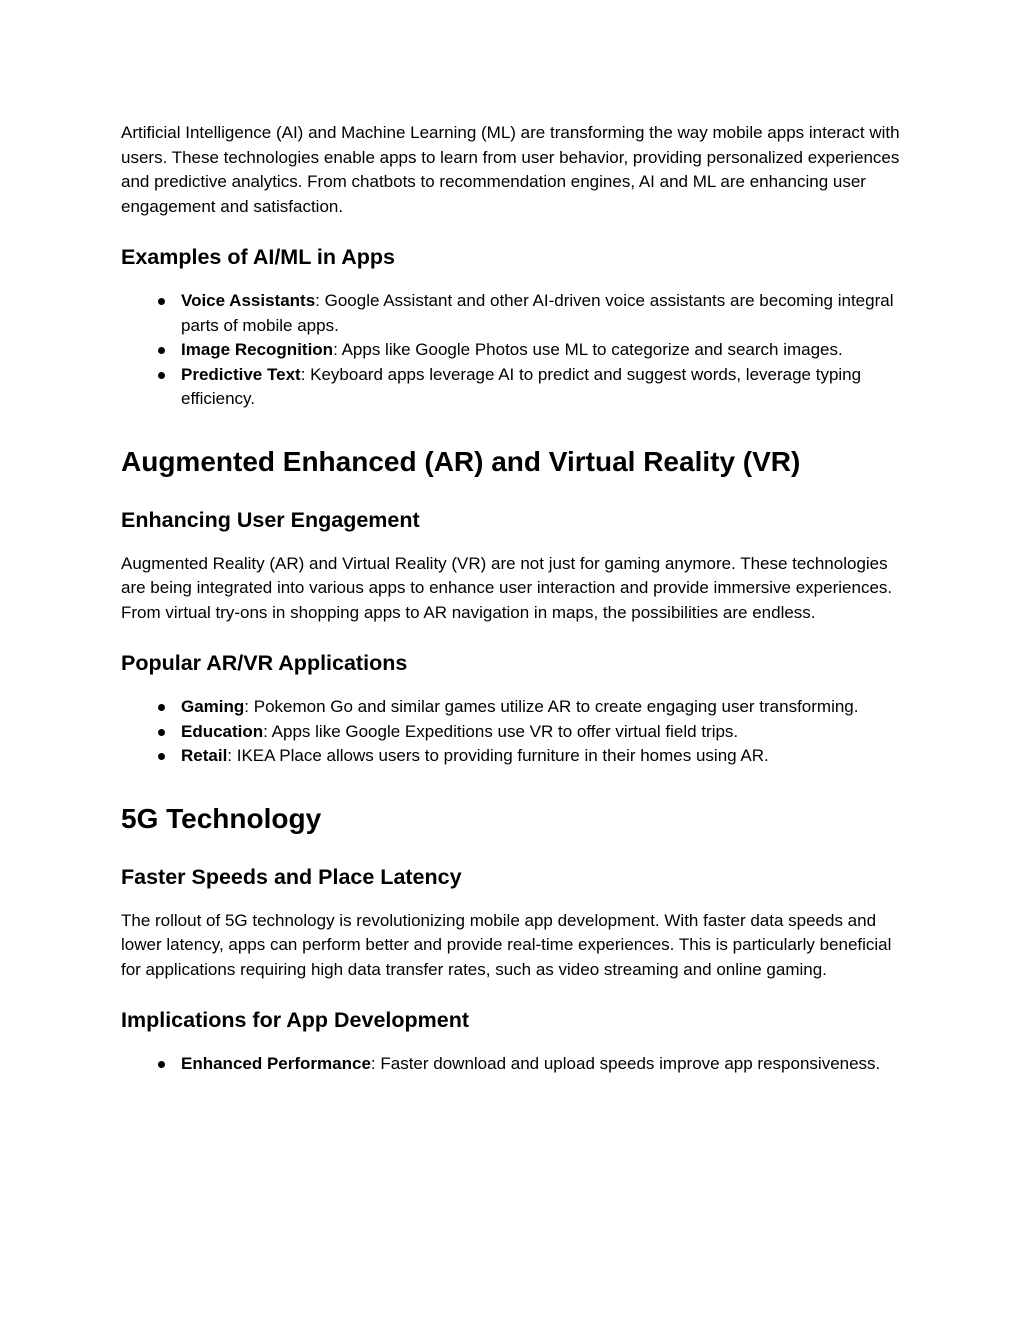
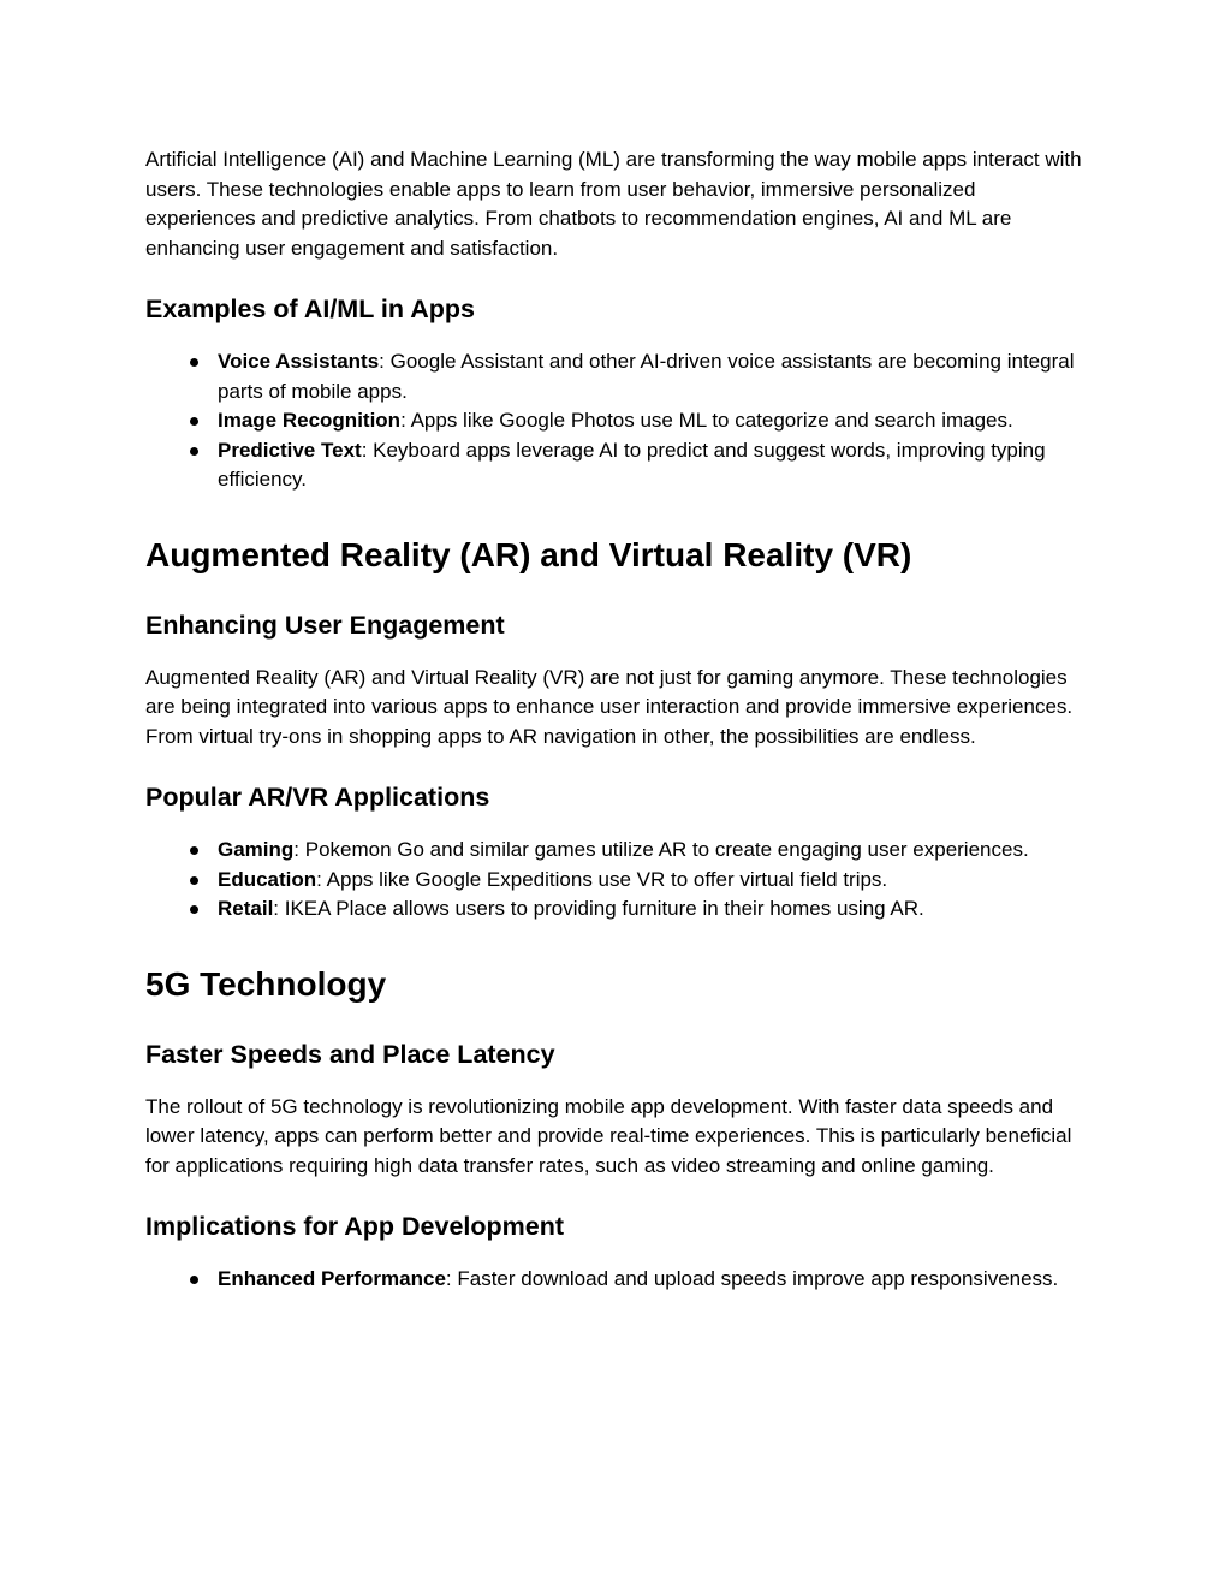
- Artificial Intelligence (AI) and Machine Learning (ML) are transforming the way mobile apps interact with users. These technologies enable apps to learn from user behavior, providing personalized experiences and predictive analytics. From chatbots to recommendation engines, AI and ML are enhancing user engagement and satisfaction.
+ Artificial Intelligence (AI) and Machine Learning (ML) are transforming the way mobile apps interact with users. These technologies enable apps to learn from user behavior, immersive personalized experiences and predictive analytics. From chatbots to recommendation engines, AI and ML are enhancing user engagement and satisfaction.
  Examples of AI/ML in Apps
  Voice Assistants: Google Assistant and other AI-driven voice assistants are becoming integral parts of mobile apps.
  Image Recognition: Apps like Google Photos use ML to categorize and search images.
- Predictive Text: Keyboard apps leverage AI to predict and suggest words, leverage typing efficiency.
+ Predictive Text: Keyboard apps leverage AI to predict and suggest words, improving typing efficiency.
- Augmented Enhanced (AR) and Virtual Reality (VR)
+ Augmented Reality (AR) and Virtual Reality (VR)
  Enhancing User Engagement
- Augmented Reality (AR) and Virtual Reality (VR) are not just for gaming anymore. These technologies are being integrated into various apps to enhance user interaction and provide immersive experiences. From virtual try-ons in shopping apps to AR navigation in maps, the possibilities are endless.
+ Augmented Reality (AR) and Virtual Reality (VR) are not just for gaming anymore. These technologies are being integrated into various apps to enhance user interaction and provide immersive experiences. From virtual try-ons in shopping apps to AR navigation in other, the possibilities are endless.
  Popular AR/VR Applications
- Gaming: Pokemon Go and similar games utilize AR to create engaging user transforming.
+ Gaming: Pokemon Go and similar games utilize AR to create engaging user experiences.
  Education: Apps like Google Expeditions use VR to offer virtual field trips.
  Retail: IKEA Place allows users to providing furniture in their homes using AR.
  5G Technology
  Faster Speeds and Place Latency
  The rollout of 5G technology is revolutionizing mobile app development. With faster data speeds and lower latency, apps can perform better and provide real-time experiences. This is particularly beneficial for applications requiring high data transfer rates, such as video streaming and online gaming.
  Implications for App Development
  Enhanced Performance: Faster download and upload speeds improve app responsiveness.
